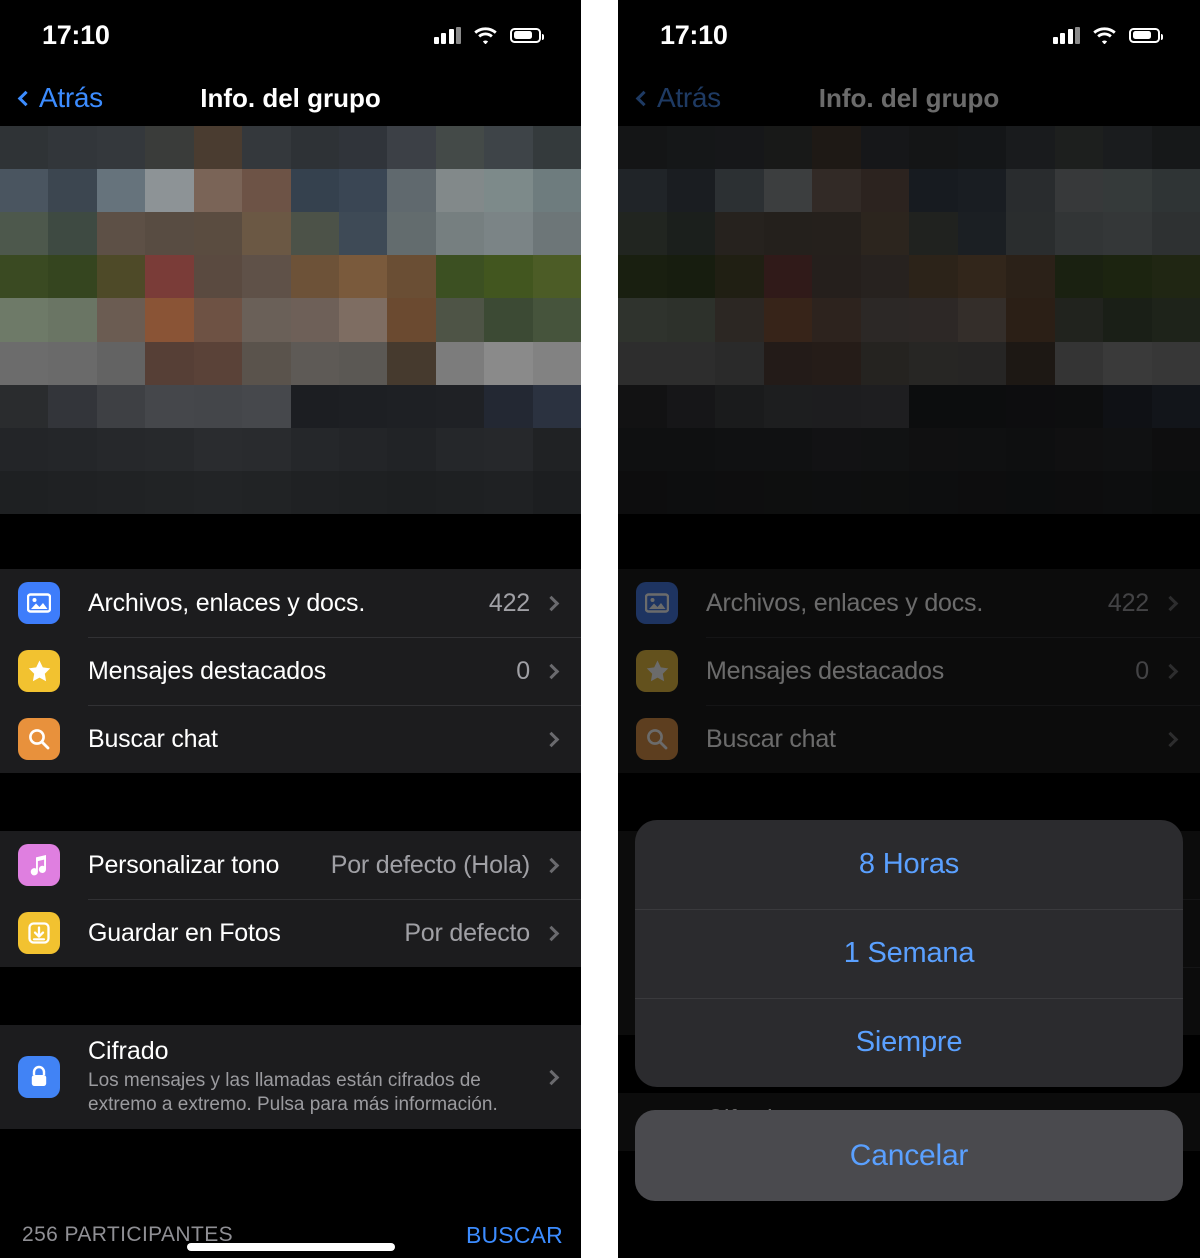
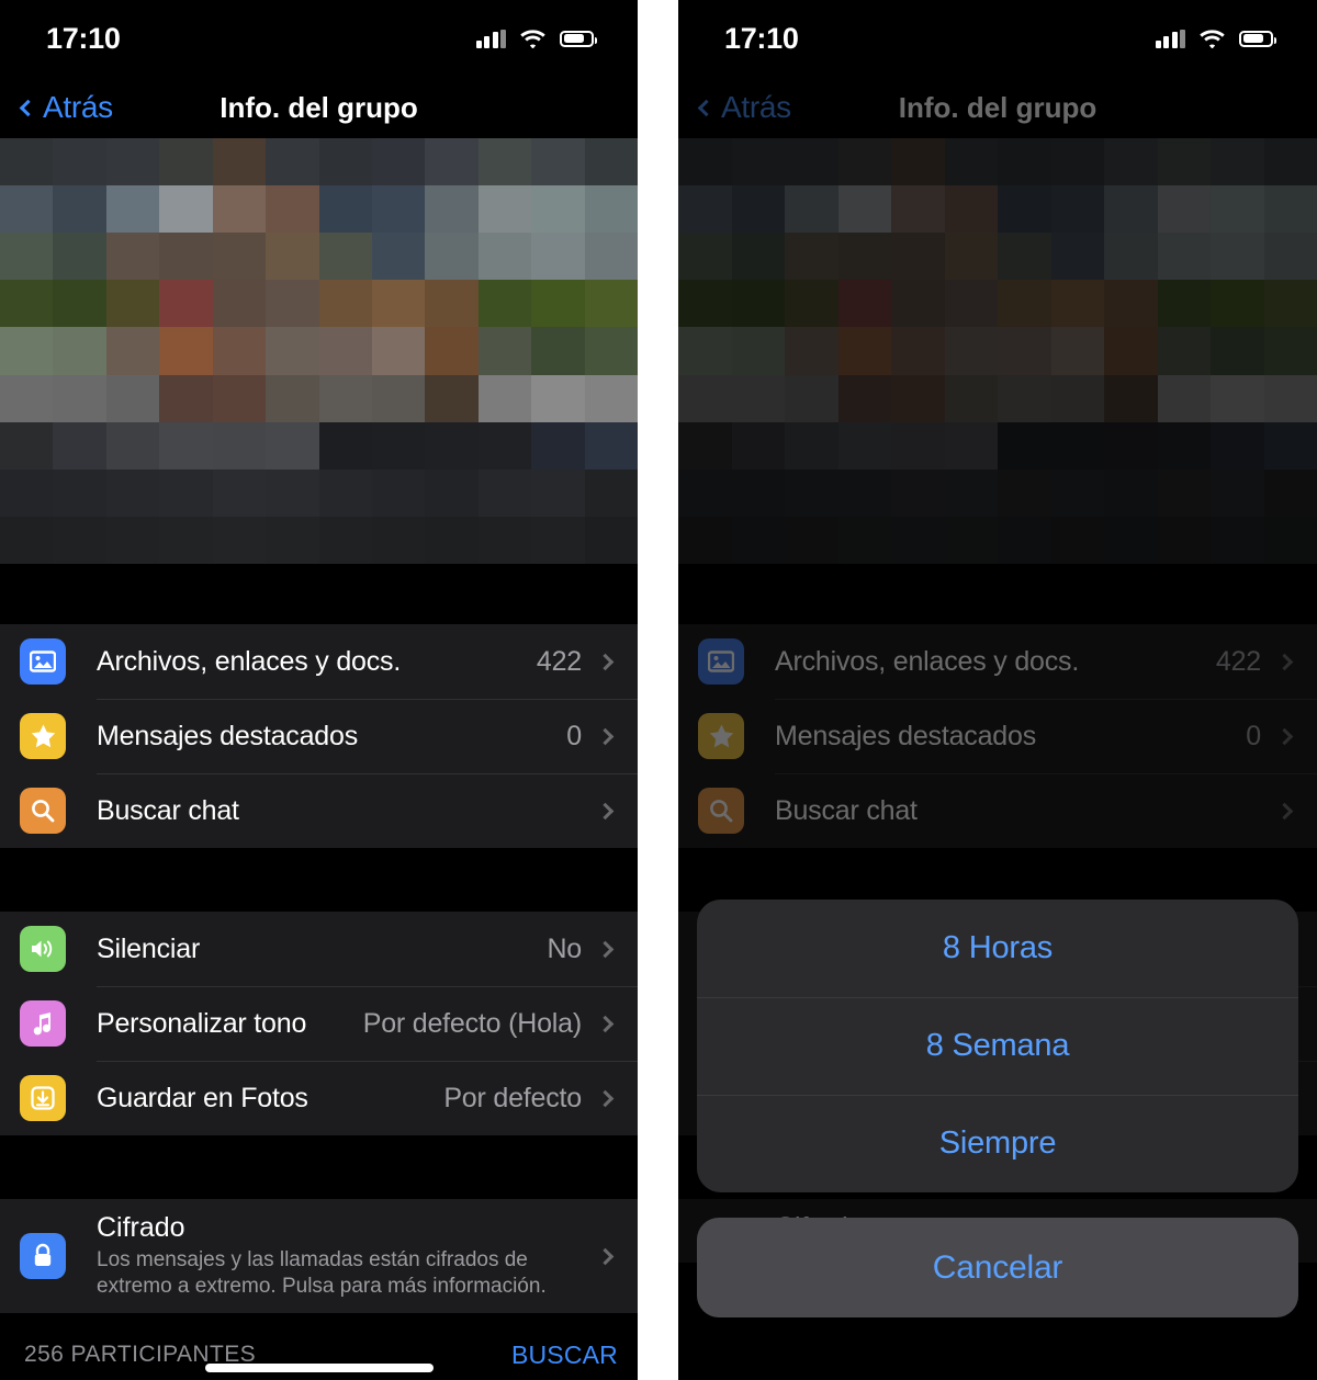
  17:10
  Atrás
  Info. del grupo
  Archivos, enlaces y docs.
  422
  Mensajes destacados
  0
  Buscar chat
+ Silenciar
+ No
  Personalizar tono
  Por defecto (Hola)
  Guardar en Fotos
  Por defecto
  Cifrado
  Los mensajes y las llamadas están cifrados de extremo a extremo. Pulsa para más información.
  256 PARTICIPANTES
  BUSCAR
  17:10
  Atrás
  Info. del grupo
  Archivos, enlaces y docs.
  422
  Mensajes destacados
  0
  Buscar chat
  8 Horas
- 1 Semana
+ 8 Semana
  Siempre
  Cancelar
